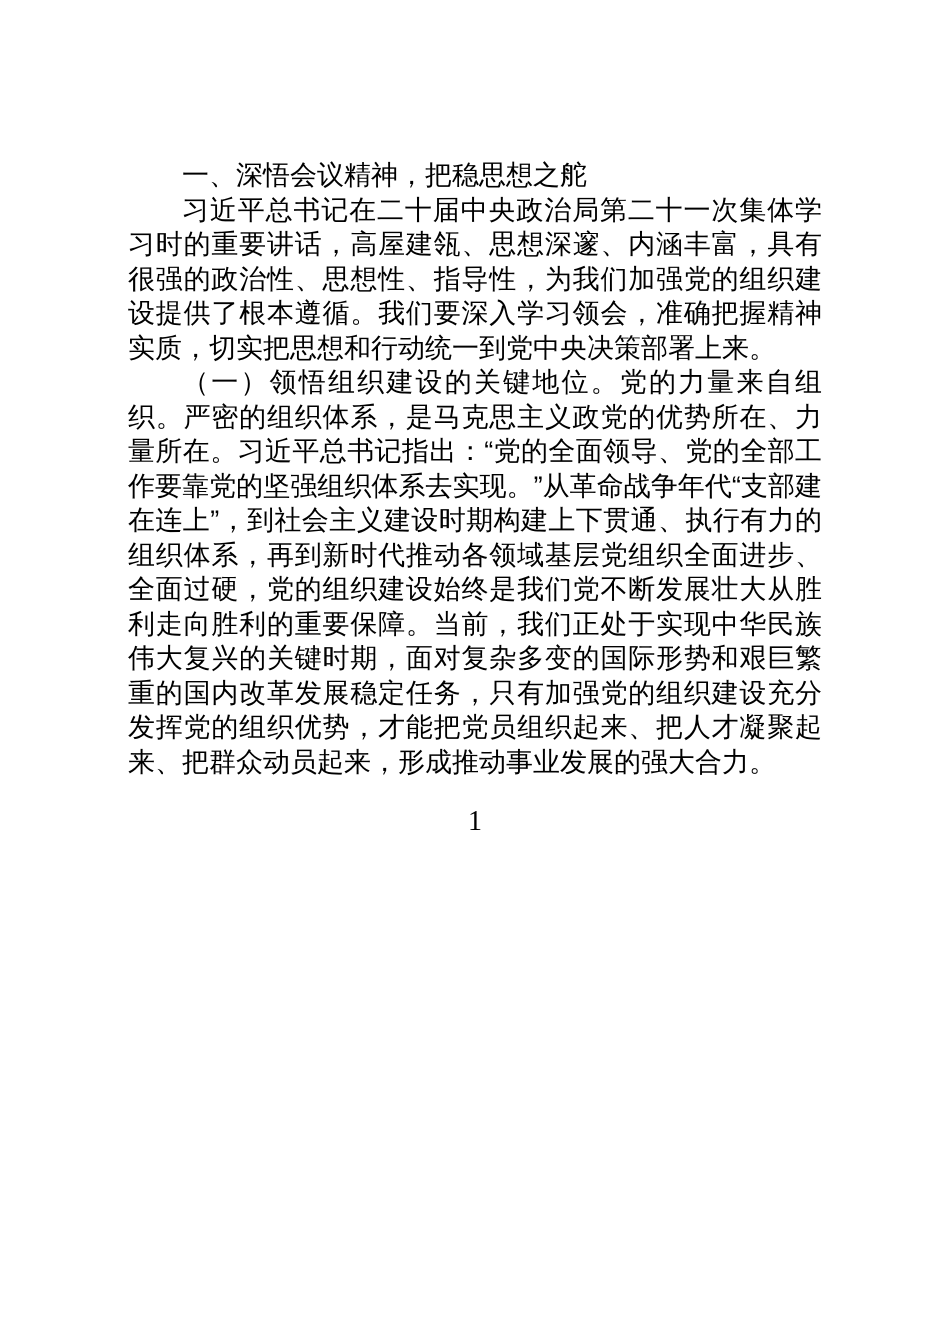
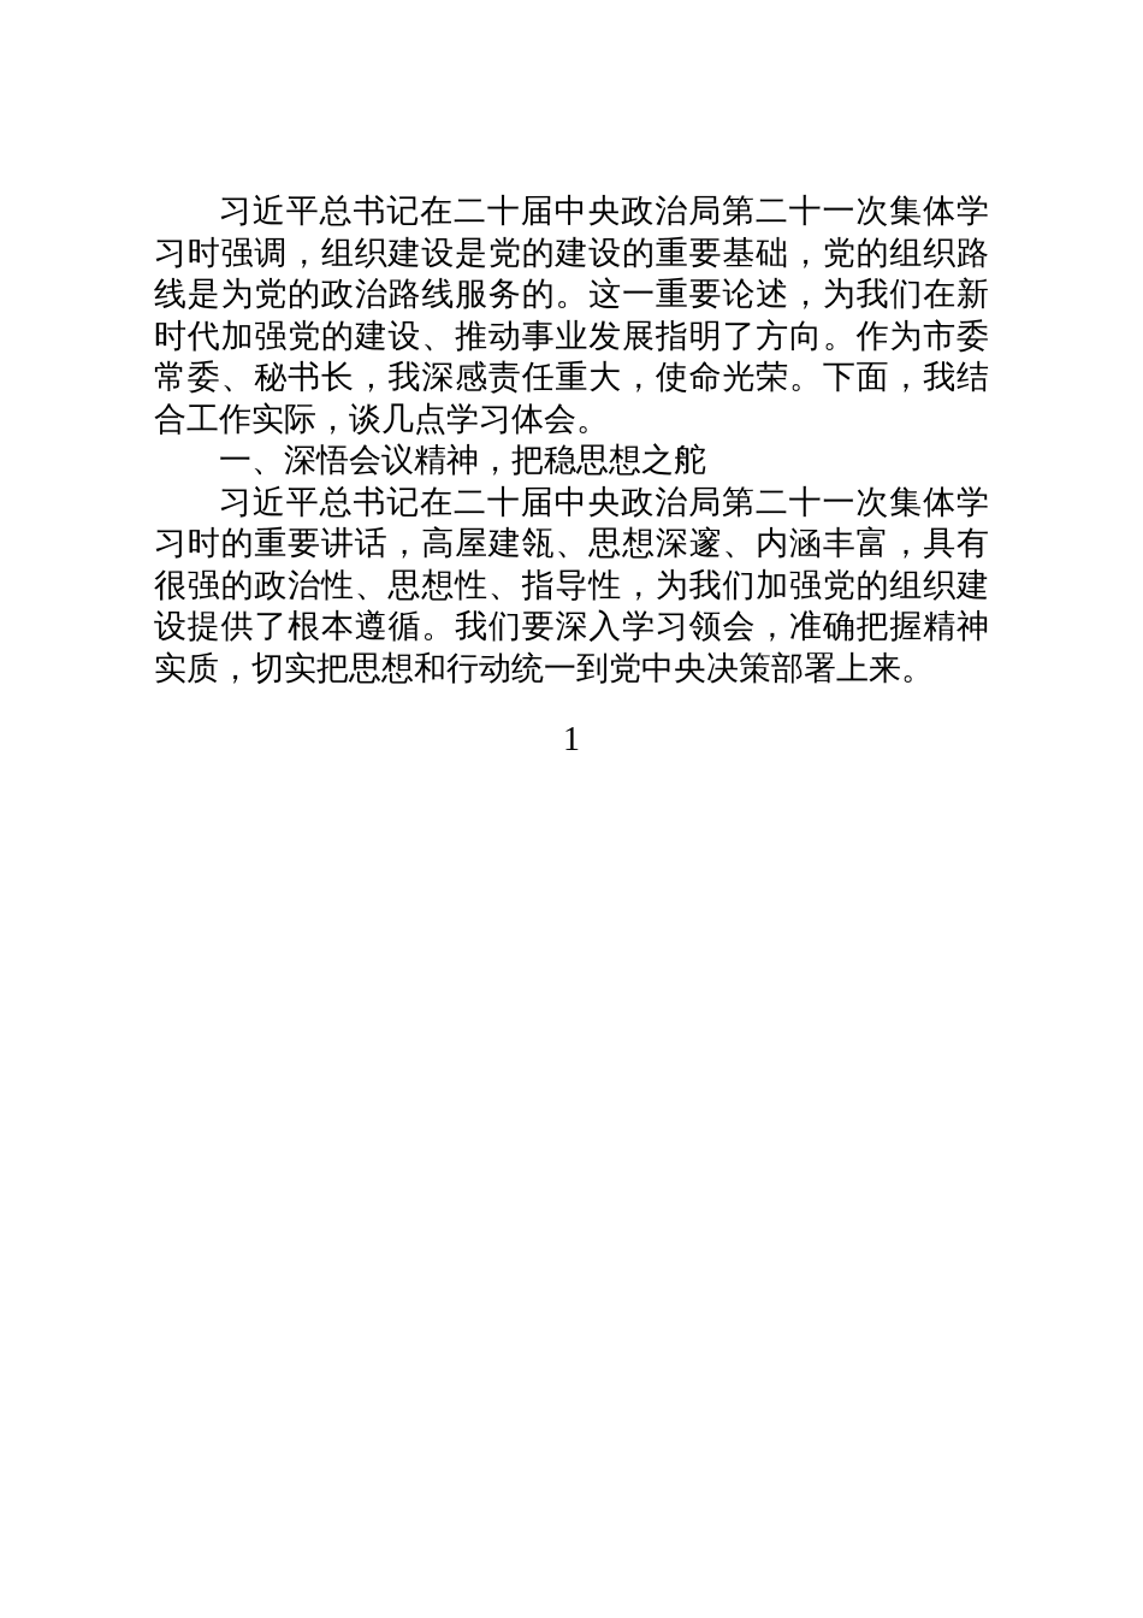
+ 习近平总书记在二十届中央政治局第二十一次集体学习时强调，组织建设是党的建设的重要基础，党的组织路线是为党的政治路线服务的。这一重要论述，为我们在新时代加强党的建设、推动事业发展指明了方向。作为市委常委、秘书长，我深感责任重大，使命光荣。下面，我结合工作实际，谈几点学习体会。
  一、深悟会议精神，把稳思想之舵
  习近平总书记在二十届中央政治局第二十一次集体学习时的重要讲话，高屋建瓴、思想深邃、内涵丰富，具有很强的政治性、思想性、指导性，为我们加强党的组织建设提供了根本遵循。我们要深入学习领会，准确把握精神实质，切实把思想和行动统一到党中央决策部署上来。
- （一）领悟组织建设的关键地位。党的力量来自组织。严密的组织体系，是马克思主义政党的优势所在、力量所在。习近平总书记指出：“党的全面领导、党的全部工作要靠党的坚强组织体系去实现。”从革命战争年代“支部建在连上”，到社会主义建设时期构建上下贯通、执行有力的组织体系，再到新时代推动各领域基层党组织全面进步、全面过硬，党的组织建设始终是我们党不断发展壮大从胜利走向胜利的重要保障。当前，我们正处于实现中华民族伟大复兴的关键时期，面对复杂多变的国际形势和艰巨繁重的国内改革发展稳定任务，只有加强党的组织建设充分发挥党的组织优势，才能把党员组织起来、把人才凝聚起来、把群众动员起来，形成推动事业发展的强大合力。
  1
